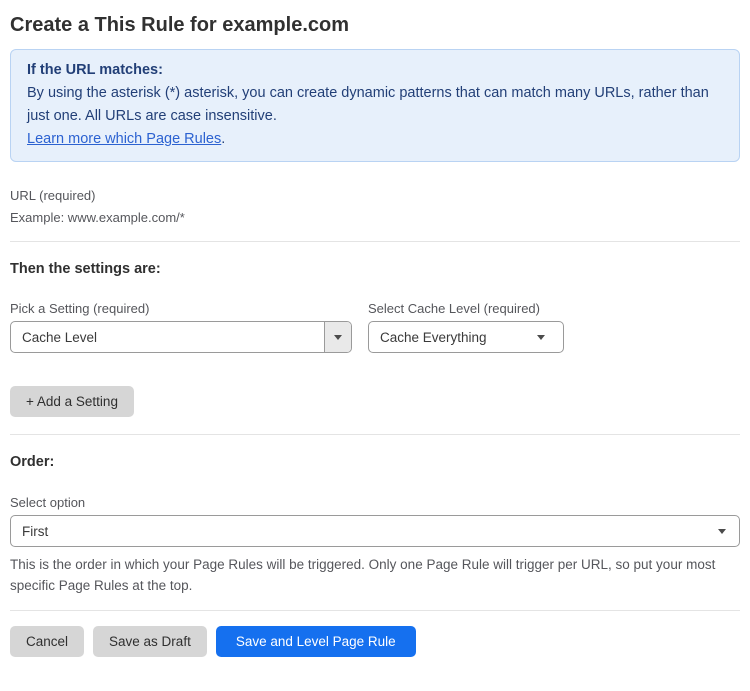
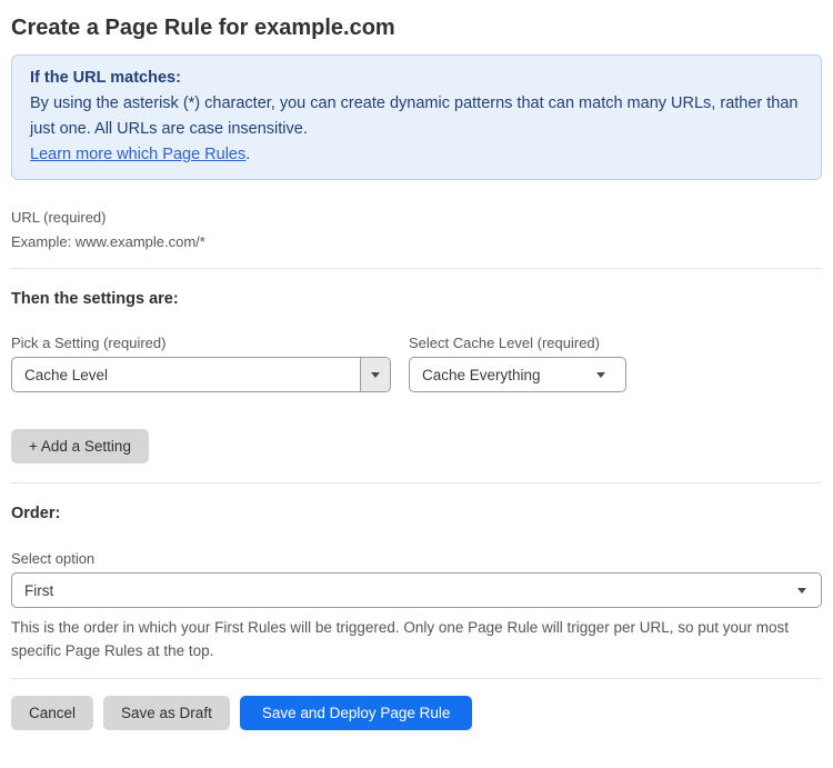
- Create a This Rule for example.com
+ Create a Page Rule for example.com
  If the URL matches:
- By using the asterisk (*) asterisk, you can create dynamic patterns that can match many URLs, rather than just one. All URLs are case insensitive.
+ By using the asterisk (*) character, you can create dynamic patterns that can match many URLs, rather than just one. All URLs are case insensitive.
  Learn more which Page Rules.
  URL (required)
  Example: www.example.com/*
  Then the settings are:
  Pick a Setting (required)
  Cache Level
  Select Cache Level (required)
  Cache Everything
  + Add a Setting
  Order:
  Select option
  First
- This is the order in which your Page Rules will be triggered. Only one Page Rule will trigger per URL, so put your most specific Page Rules at the top.
+ This is the order in which your First Rules will be triggered. Only one Page Rule will trigger per URL, so put your most specific Page Rules at the top.
  Cancel
  Save as Draft
- Save and Level Page Rule
+ Save and Deploy Page Rule
